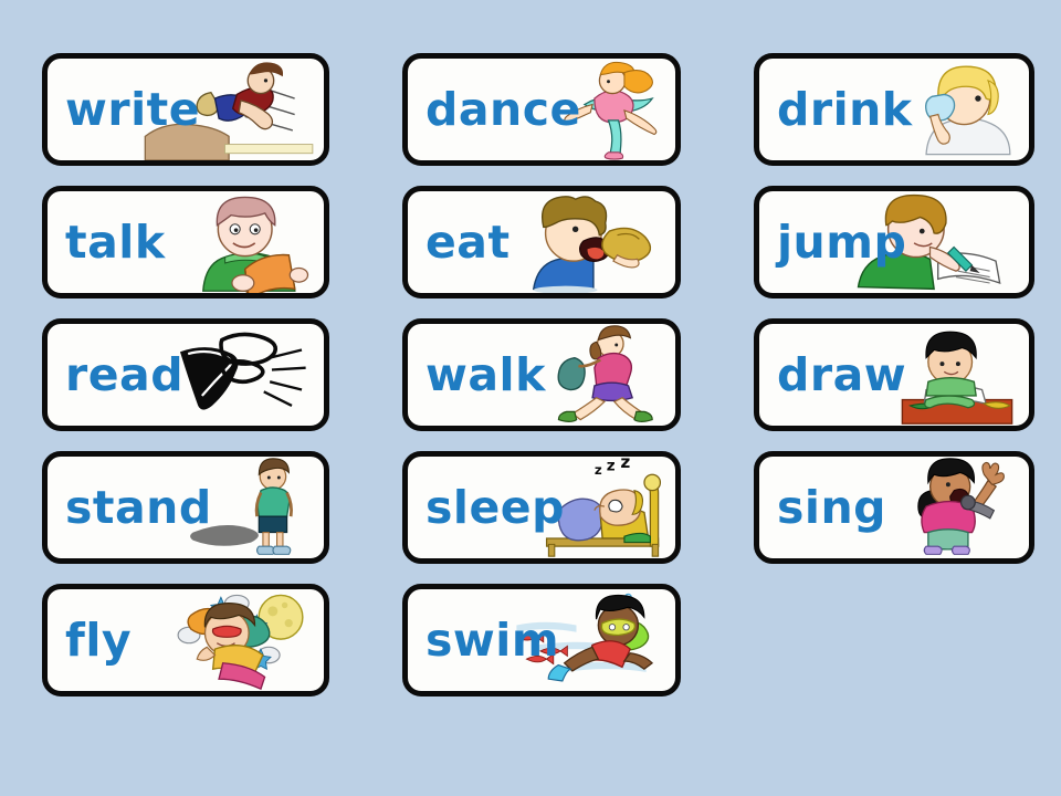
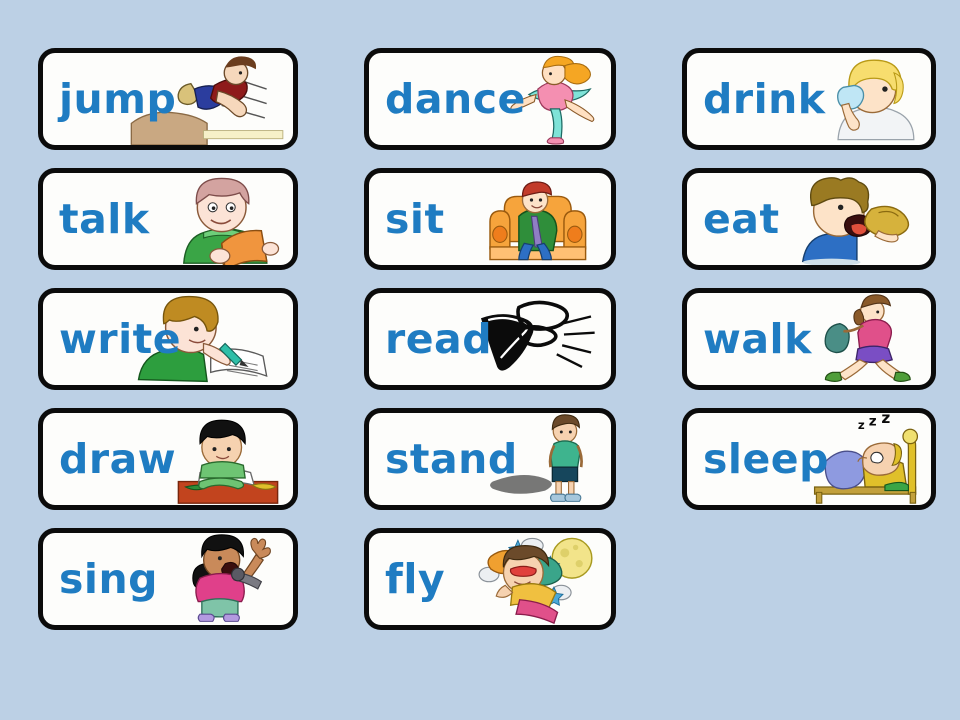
- write
+ jump
  dance
  drink
  talk
+ sit
  eat
- jump
+ write
  read
  walk
  draw
  stand
  sleep
  z
  z
  z
  sing
  fly
- swim
